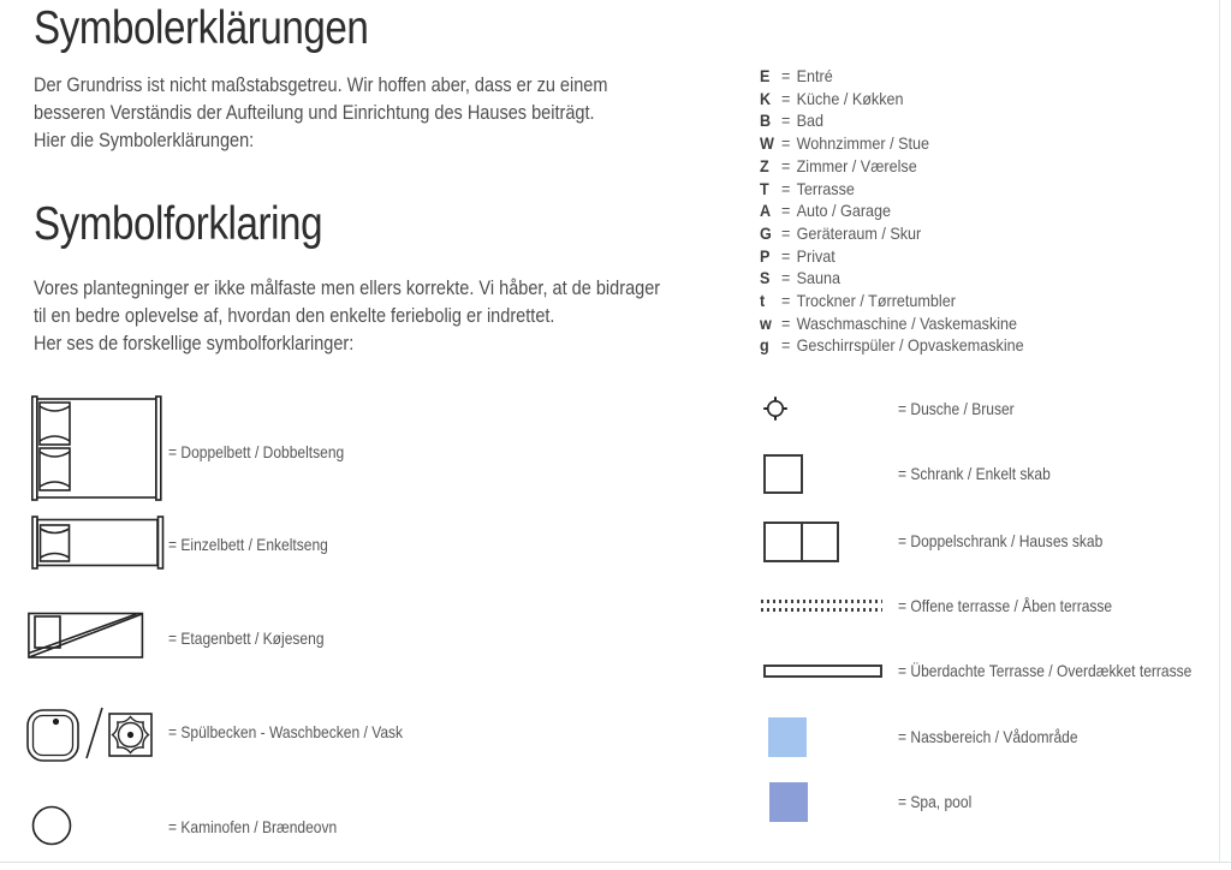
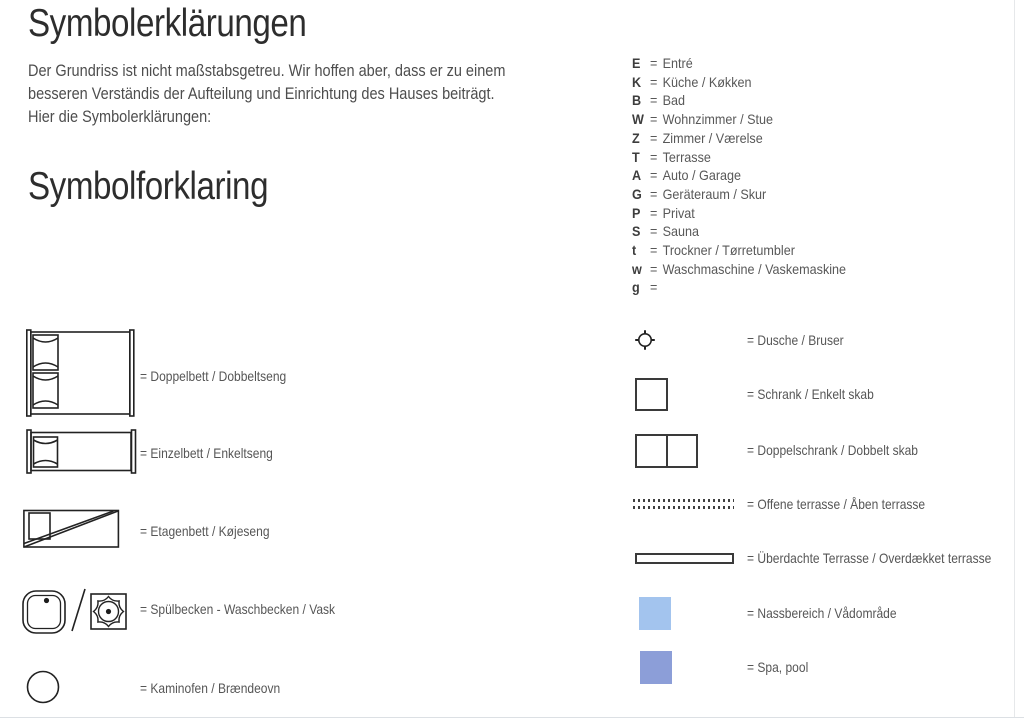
  Symbolerklärungen
  Der Grundriss ist nicht maßstabsgetreu. Wir hoffen aber, dass er zu einem
  besseren Verständis der Aufteilung und Einrichtung des Hauses beiträgt.
  Hier die Symbolerklärungen:
  Symbolforklaring
- Vores plantegninger er ikke målfaste men ellers korrekte. Vi håber, at de bidrager
- til en bedre oplevelse af, hvordan den enkelte feriebolig er indrettet.
- Her ses de forskellige symbolforklaringer:
  E
  =
  Entré
  K
  =
  Küche / Køkken
  B
  =
  Bad
  W
  =
  Wohnzimmer / Stue
  Z
  =
  Zimmer / Værelse
  T
  =
  Terrasse
  A
  =
  Auto / Garage
  G
  =
  Geräteraum / Skur
  P
  =
  Privat
  S
  =
  Sauna
  t
  =
  Trockner / Tørretumbler
  w
  =
  Waschmaschine / Vaskemaskine
  g
  =
- Geschirrspüler / Opvaskemaskine
  = Doppelbett / Dobbeltseng
  = Einzelbett / Enkeltseng
  = Etagenbett / Køjeseng
  = Spülbecken - Waschbecken / Vask
  = Kaminofen / Brændeovn
  = Dusche / Bruser
  = Schrank / Enkelt skab
- = Doppelschrank / Hauses skab
+ = Doppelschrank / Dobbelt skab
  = Offene terrasse / Åben terrasse
  = Überdachte Terrasse / Overdækket terrasse
  = Nassbereich / Vådområde
  = Spa, pool
